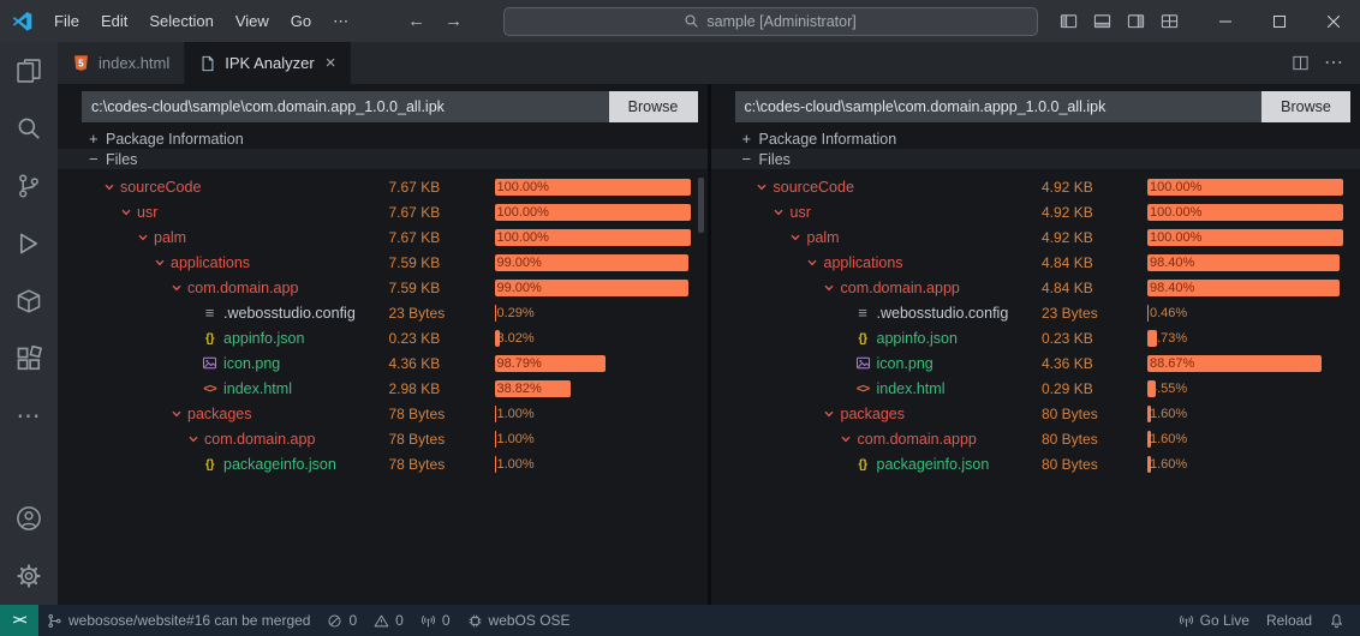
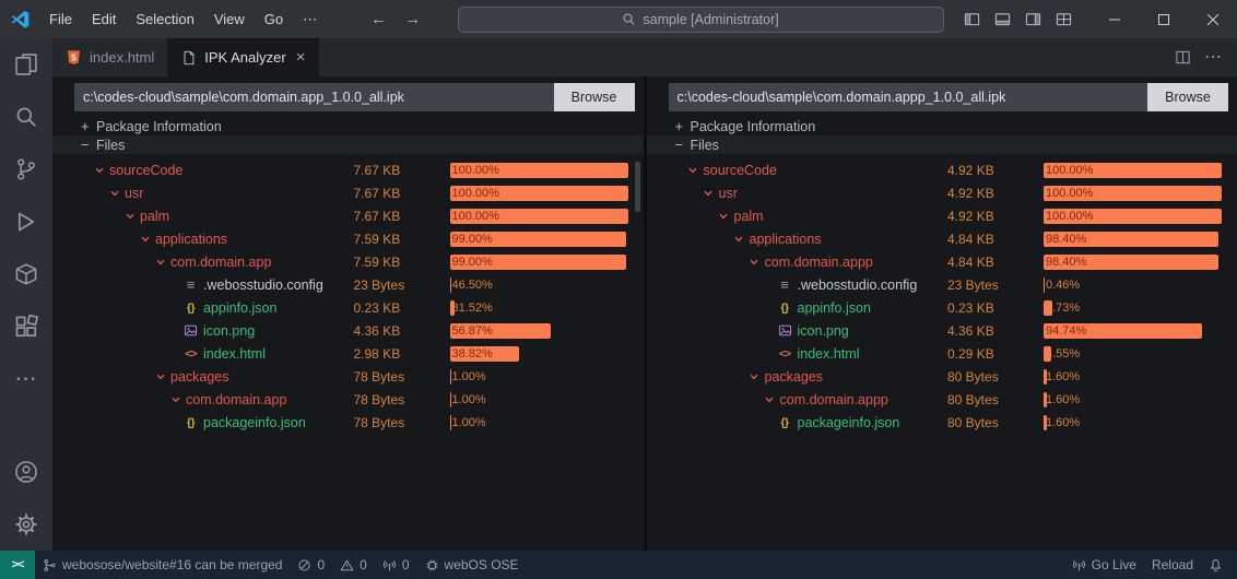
  File
  Edit
  Selection
  View
  Go
  ⋯
  ←
  →
  sample [Administrator]
  ⋯
  5
  index.html
  IPK Analyzer
  ×
  ⋯
  c:\codes-cloud\sample\com.domain.app_1.0.0_all.ipk
  Browse
  +
  Package Information
  −
  Files
  sourceCode
  7.67 KB
  100.00%
  usr
  7.67 KB
  100.00%
  palm
  7.67 KB
  100.00%
  applications
  7.59 KB
  99.00%
  com.domain.app
  7.59 KB
  99.00%
  ≡
  .webosstudio.config
  23 Bytes
- 0.29%
+ 46.50%
  {}
  appinfo.json
  0.23 KB
- 3.02%
+ 81.52%
  icon.png
  4.36 KB
- 98.79%
+ 56.87%
  <>
  index.html
  2.98 KB
  38.82%
  packages
  78 Bytes
  1.00%
  com.domain.app
  78 Bytes
  1.00%
  {}
  packageinfo.json
  78 Bytes
  1.00%
  c:\codes-cloud\sample\com.domain.appp_1.0.0_all.ipk
  Browse
  +
  Package Information
  −
  Files
  sourceCode
  4.92 KB
  100.00%
  usr
  4.92 KB
  100.00%
  palm
  4.92 KB
  100.00%
  applications
  4.84 KB
  98.40%
  com.domain.appp
  4.84 KB
  98.40%
  ≡
  .webosstudio.config
  23 Bytes
  0.46%
  {}
  appinfo.json
  0.23 KB
  .73%
  icon.png
  4.36 KB
- 88.67%
+ 94.74%
  <>
  index.html
  0.29 KB
  .55%
  packages
  80 Bytes
  1.60%
  com.domain.appp
  80 Bytes
  1.60%
  {}
  packageinfo.json
  80 Bytes
  1.60%
  ><
  webosose/website#16 can be merged
  0
  0
  0
  webOS OSE
  Go Live
  Reload
